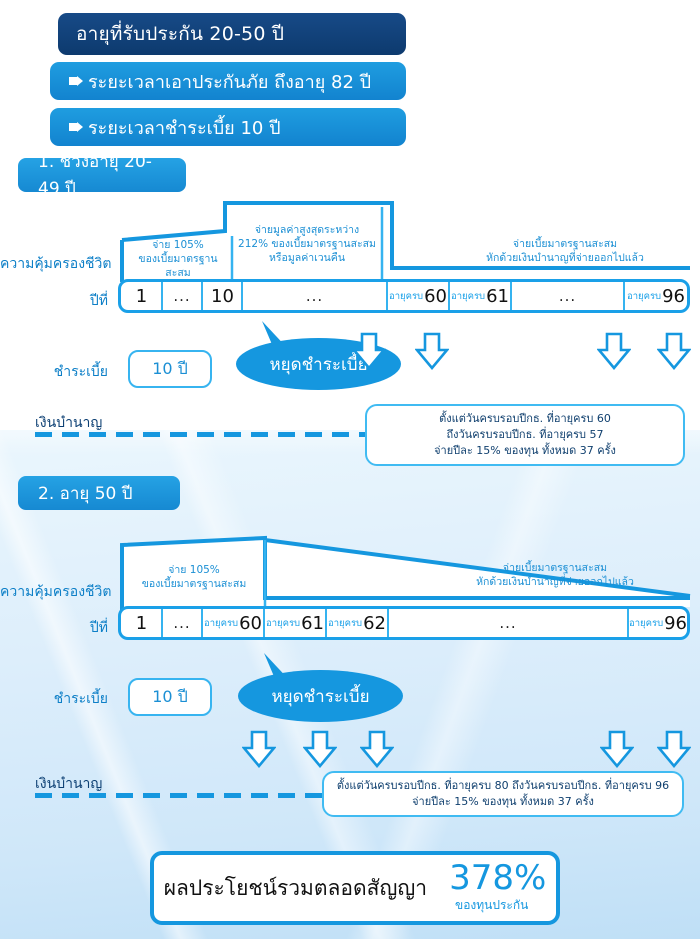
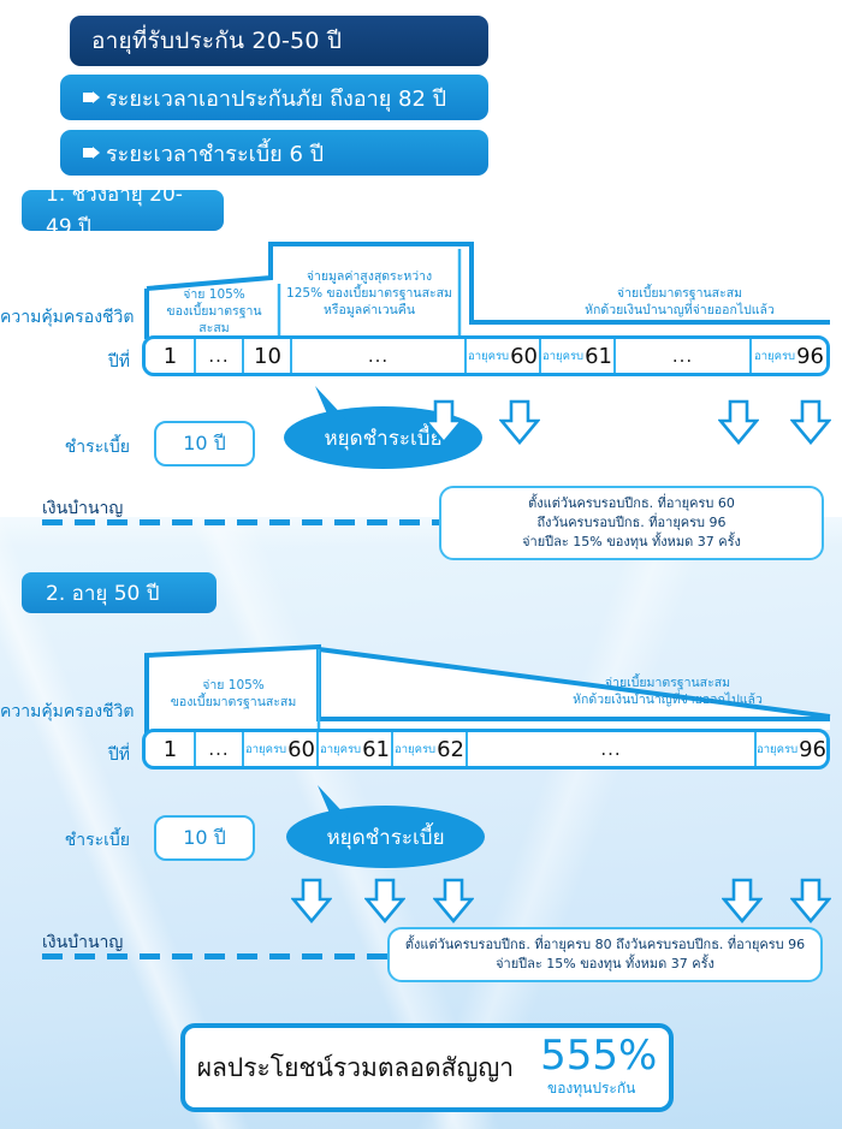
  อายุที่รับประกัน 20-50 ปี
  ระยะเวลาเอาประกันภัย ถึงอายุ 82 ปี
- ระยะเวลาชำระเบี้ย 10 ปี
+ ระยะเวลาชำระเบี้ย 6 ปี
  1. ช่วงอายุ 20-49 ปี
  ความคุ้มครองชีวิต
  ปีที่
  จ่าย 105%
  ของเบี้ยมาตรฐานสะสม
  จ่ายมูลค่าสูงสุดระหว่าง
- 212% ของเบี้ยมาตรฐานสะสม
+ 125% ของเบี้ยมาตรฐานสะสม
  หรือมูลค่าเวนคืน
  จ่ายเบี้ยมาตรฐานสะสม
  หักด้วยเงินบำนาญที่จ่ายออกไปแล้ว
  1
  ...
  10
  ...
  อายุครบ
  60
  อายุครบ
  61
  ...
  อายุครบ
  96
  ชำระเบี้ย
  10 ปี
  หยุดชำระเบี้ย
  เงินบำนาญ
  ตั้งแต่วันครบรอบปีกธ. ที่อายุครบ 60
- ถึงวันครบรอบปีกธ. ที่อายุครบ 57
+ ถึงวันครบรอบปีกธ. ที่อายุครบ 96
  จ่ายปีละ 15% ของทุน ทั้งหมด 37 ครั้ง
  2. อายุ 50 ปี
  ความคุ้มครองชีวิต
  ปีที่
  จ่าย 105%
  ของเบี้ยมาตรฐานสะสม
  จ่ายเบี้ยมาตรฐานสะสม
  หักด้วยเงินบำนาญที่จ่ายออกไปแล้ว
  1
  ...
  อายุครบ
  60
  อายุครบ
  61
  อายุครบ
  62
  ...
  อายุครบ
  96
  ชำระเบี้ย
  10 ปี
  หยุดชำระเบี้ย
  เงินบำนาญ
  ตั้งแต่วันครบรอบปีกธ. ที่อายุครบ 80 ถึงวันครบรอบปีกธ. ที่อายุครบ 96
  จ่ายปีละ 15% ของทุน ทั้งหมด 37 ครั้ง
  ผลประโยชน์รวมตลอดสัญญา
- 378%
+ 555%
  ของทุนประกัน
